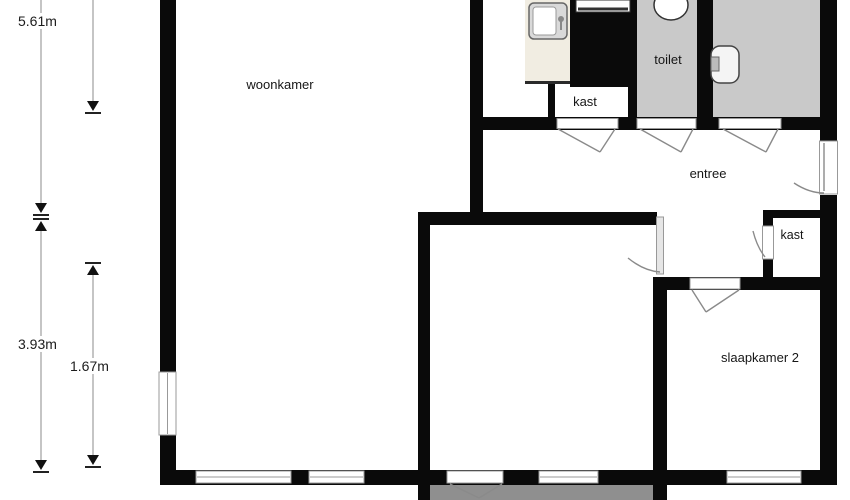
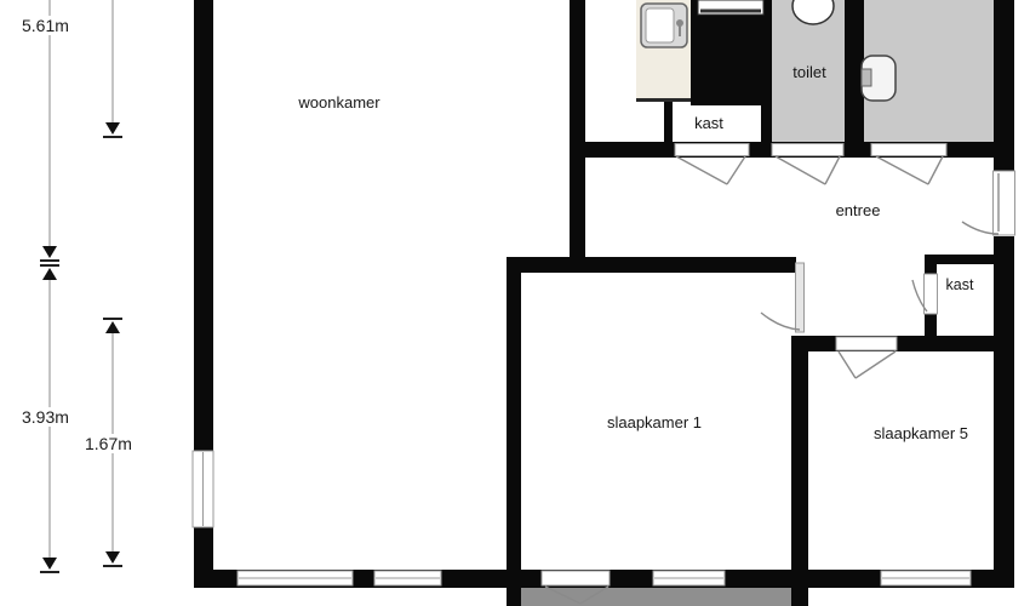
  woonkamer
  kast
  toilet
  entree
  kast
+ slaapkamer 1
- slaapkamer 2
+ slaapkamer 5
  5.61m
  3.93m
  1.67m
